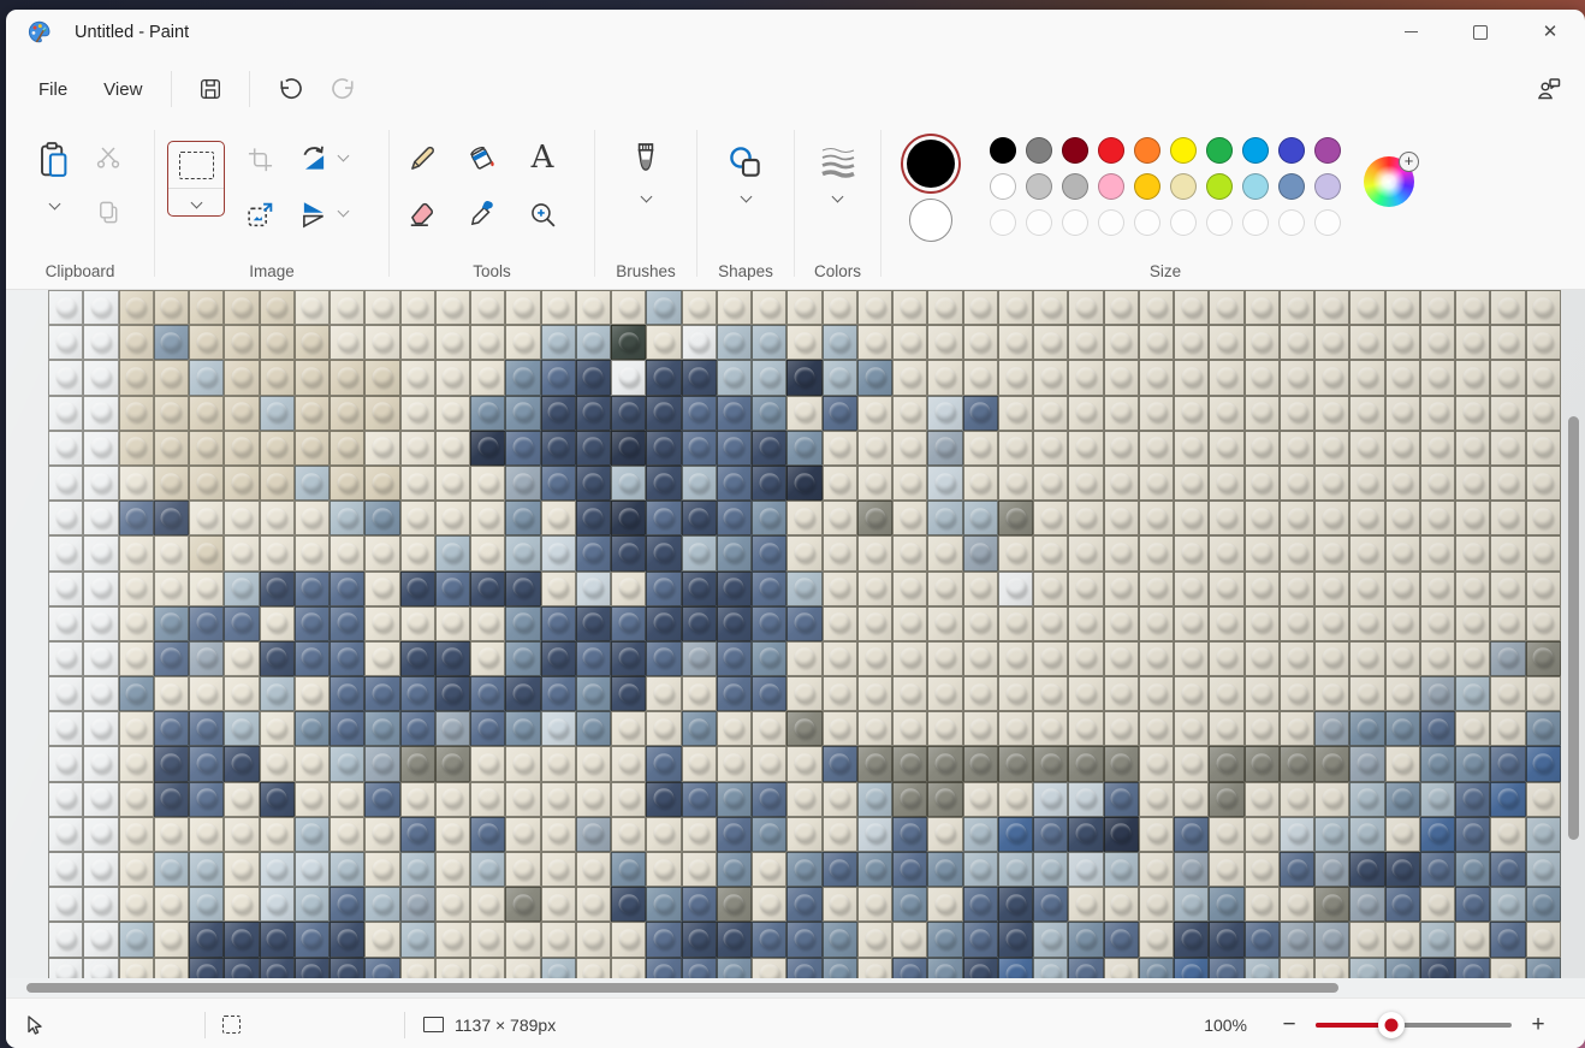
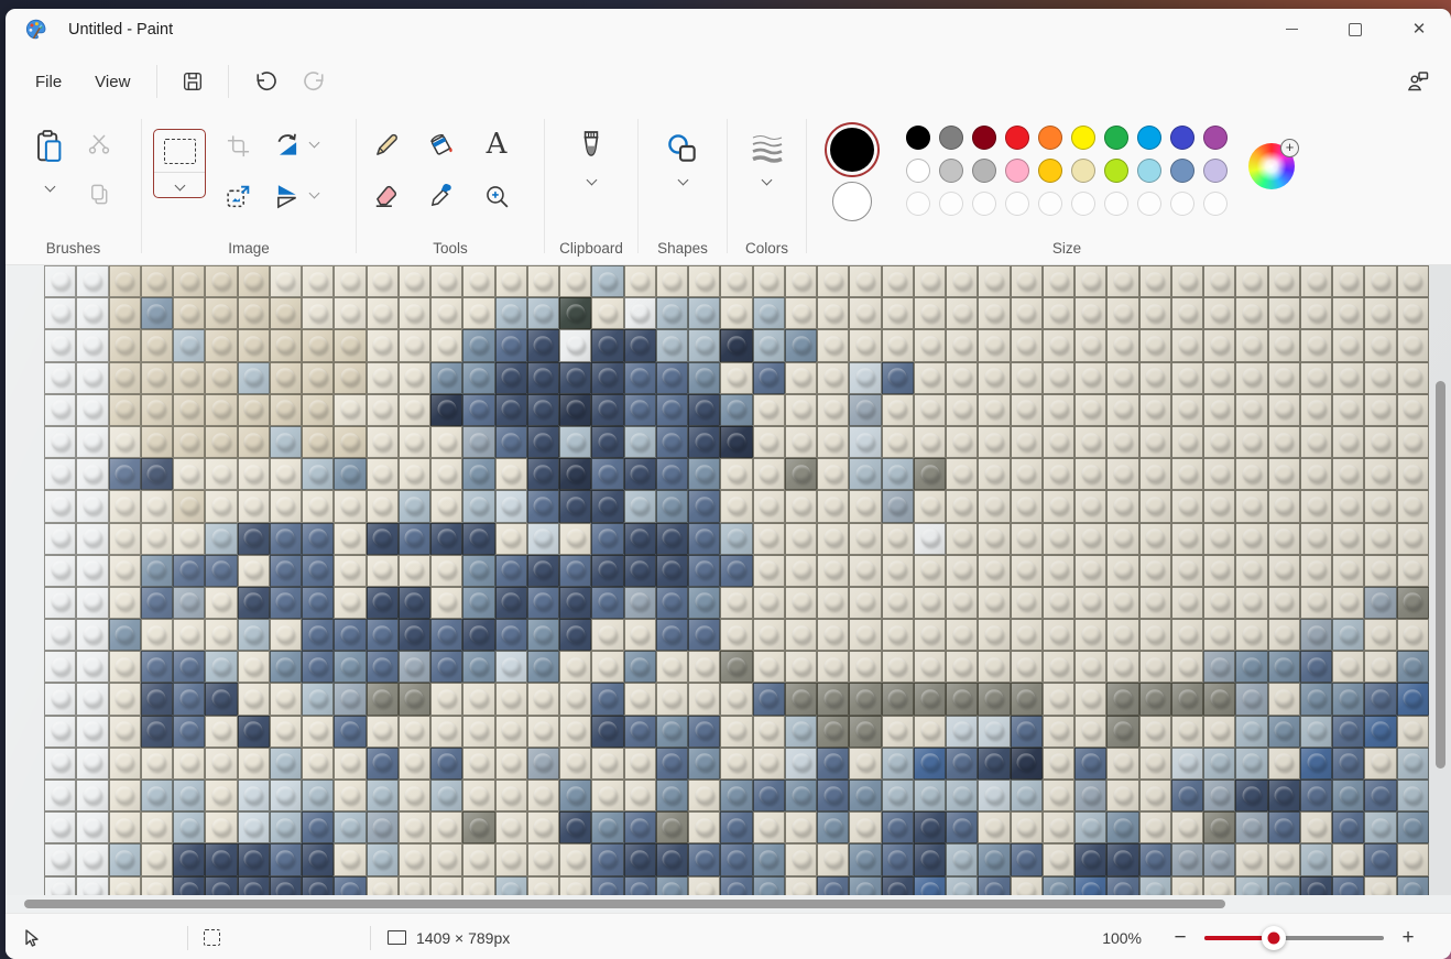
  Untitled - Paint
  ✕
  File
  View
- Clipboard
+ Brushes
  Image
  A
  Tools
- Brushes
+ Clipboard
  Shapes
  Colors
  +
  Size
- 1137 × 789px
+ 1409 × 789px
  100%
  −
  +
